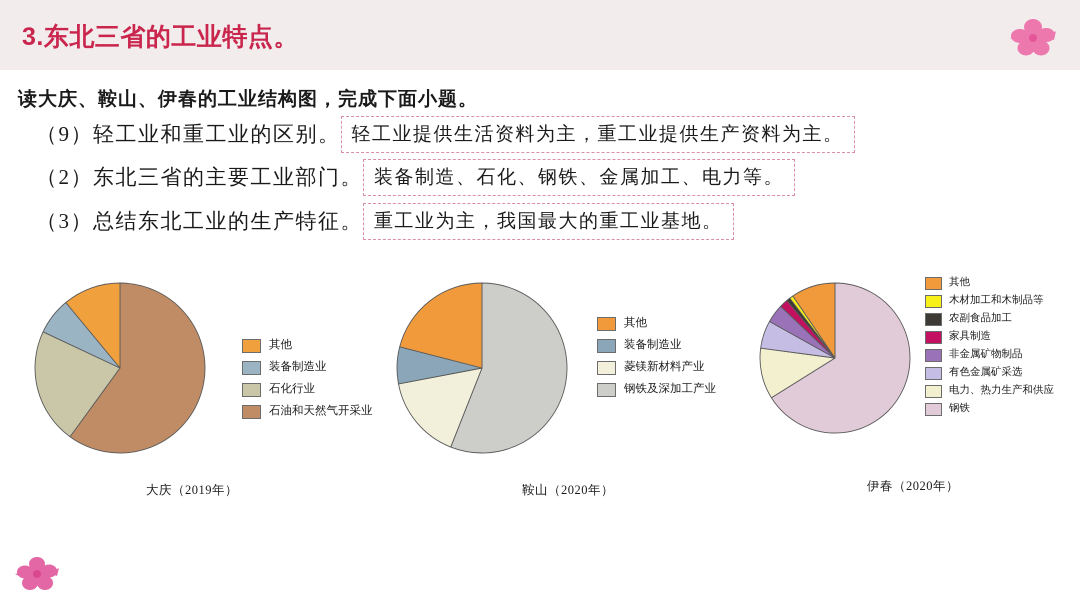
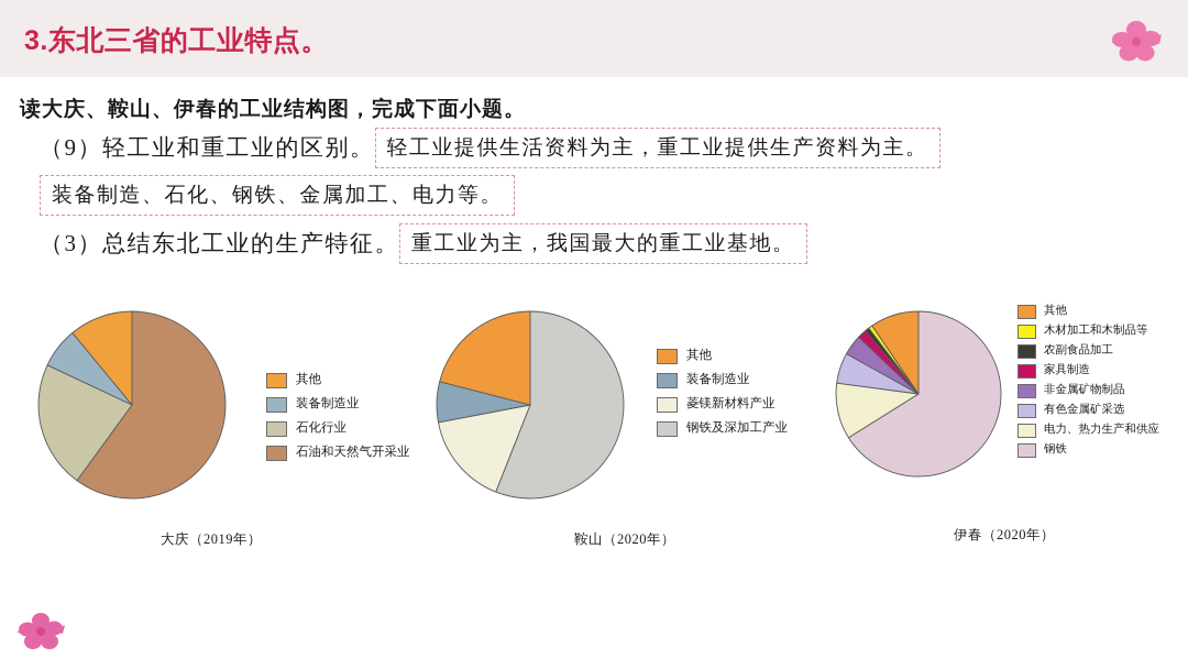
  3.东北三省的工业特点。
  读大庆、鞍山、伊春的工业结构图，完成下面小题。
  （9）轻工业和重工业的区别。
  轻工业提供生活资料为主，重工业提供生产资料为主。
- （2）东北三省的主要工业部门。
  装备制造、石化、钢铁、金属加工、电力等。
  （3）总结东北工业的生产特征。
  重工业为主，我国最大的重工业基地。
  其他
  装备制造业
  石化行业
  石油和天然气开采业
  大庆（2019年）
  其他
  装备制造业
  菱镁新材料产业
  钢铁及深加工产业
  鞍山（2020年）
  其他
  木材加工和木制品等
  农副食品加工
  家具制造
  非金属矿物制品
  有色金属矿采选
  电力、热力生产和供应
  钢铁
  伊春（2020年）
